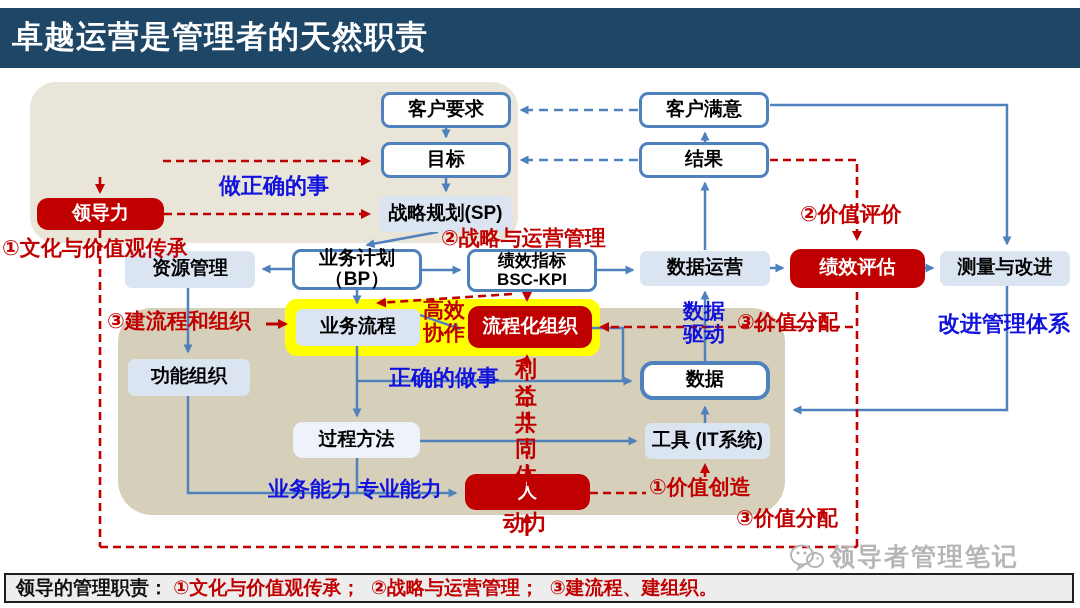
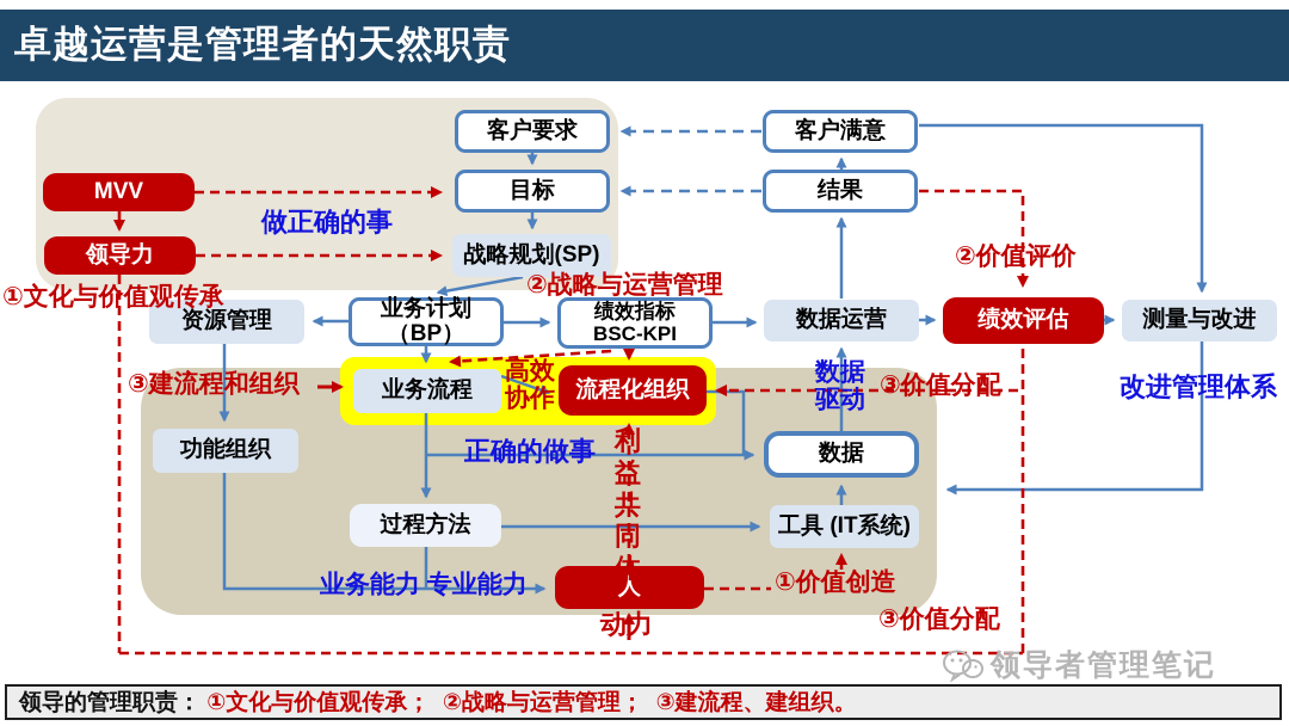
  卓越运营是管理者的天然职责
  客户要求
  客户满意
+ MVV
  目标
  结果
  领导力
  战略规划(SP)
  资源管理
  业务计划（BP）
  绩效指标
  BSC-KPI
  数据运营
  绩效评估
  测量与改进
  业务流程
  流程化组织
  功能组织
  数据
  过程方法
  工具 (IT系统)
  人
  做正确的事
  ①文化与价值观传承
  ②战略与运营管理
  ②价值评价
  ③建流程和组织
  高效
  协作
  数据
  驱动
  ③价值分配
  改进管理体系
  正确的做事
  利益共同体
  业务能力 专业能力
  ①价值创造
  动力
  ③价值分配
  领导者管理笔记
  领导的管理职责：
  ①文化与价值观传承； ②战略与运营管理； ③建流程、建组织。
